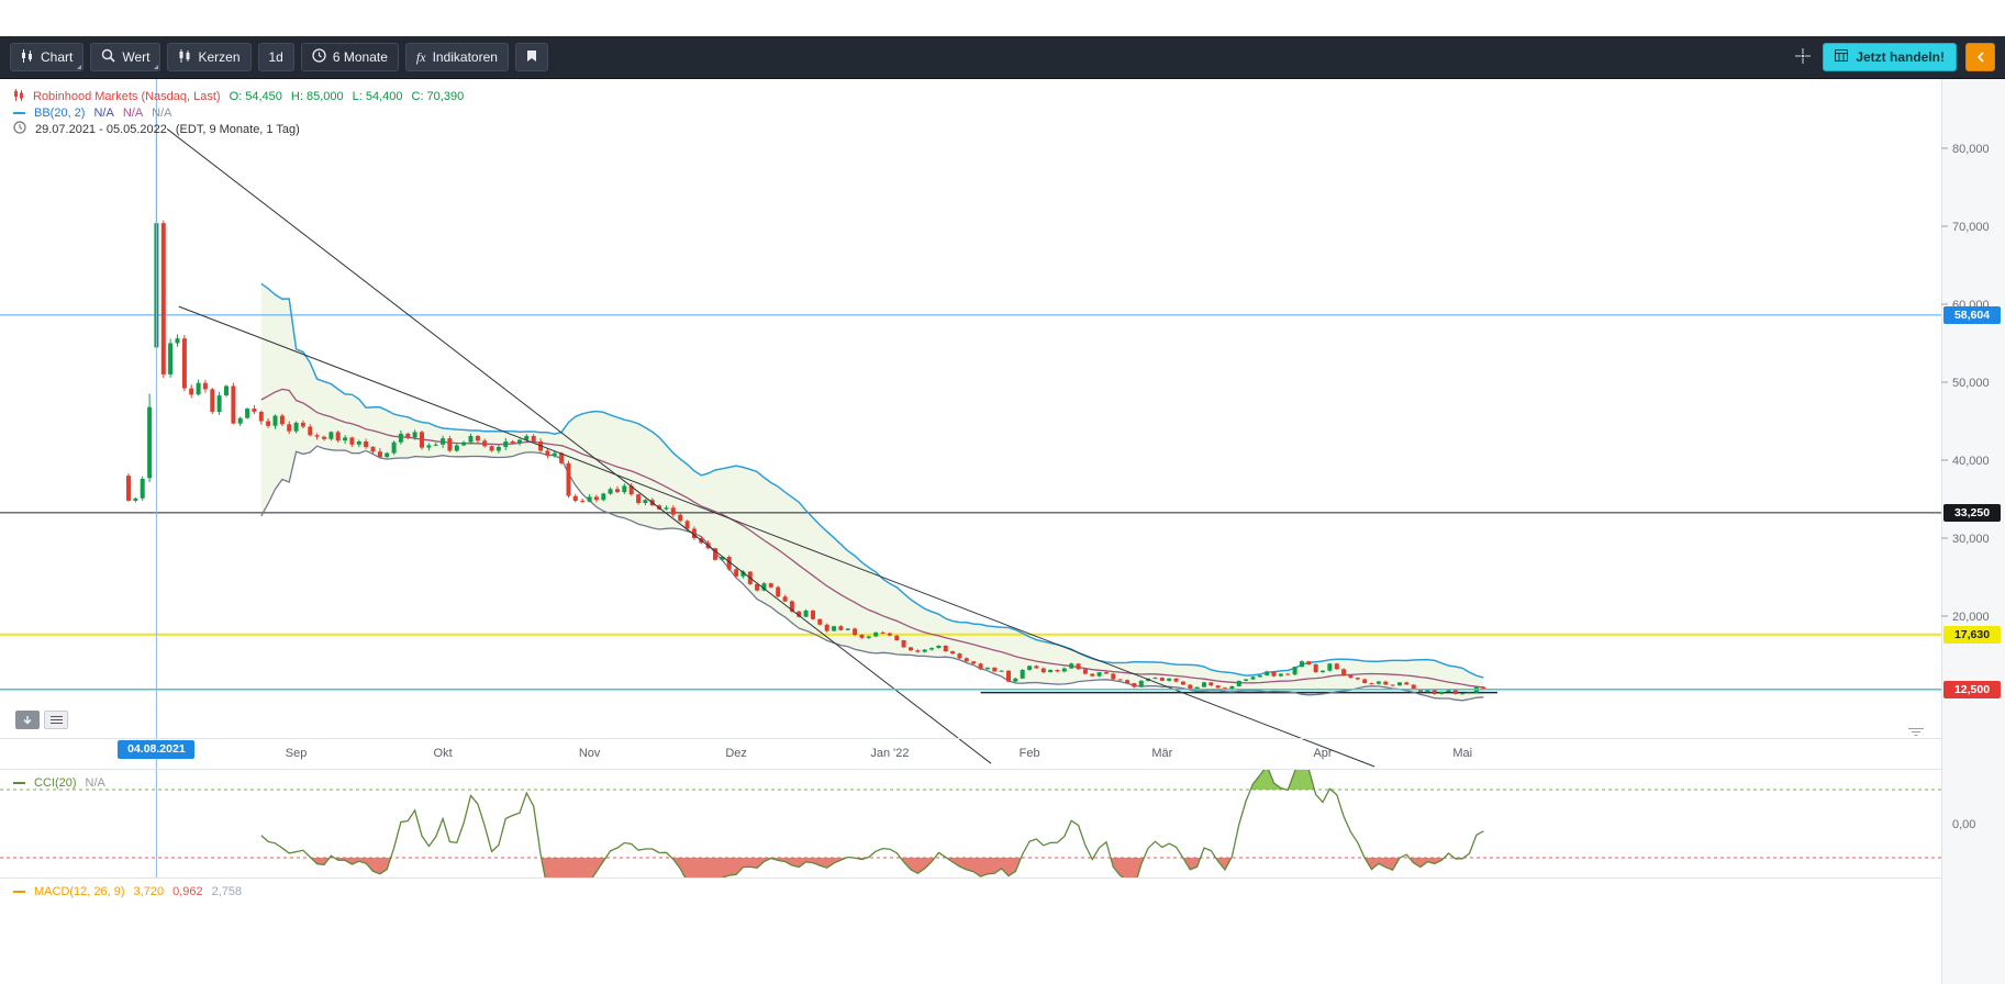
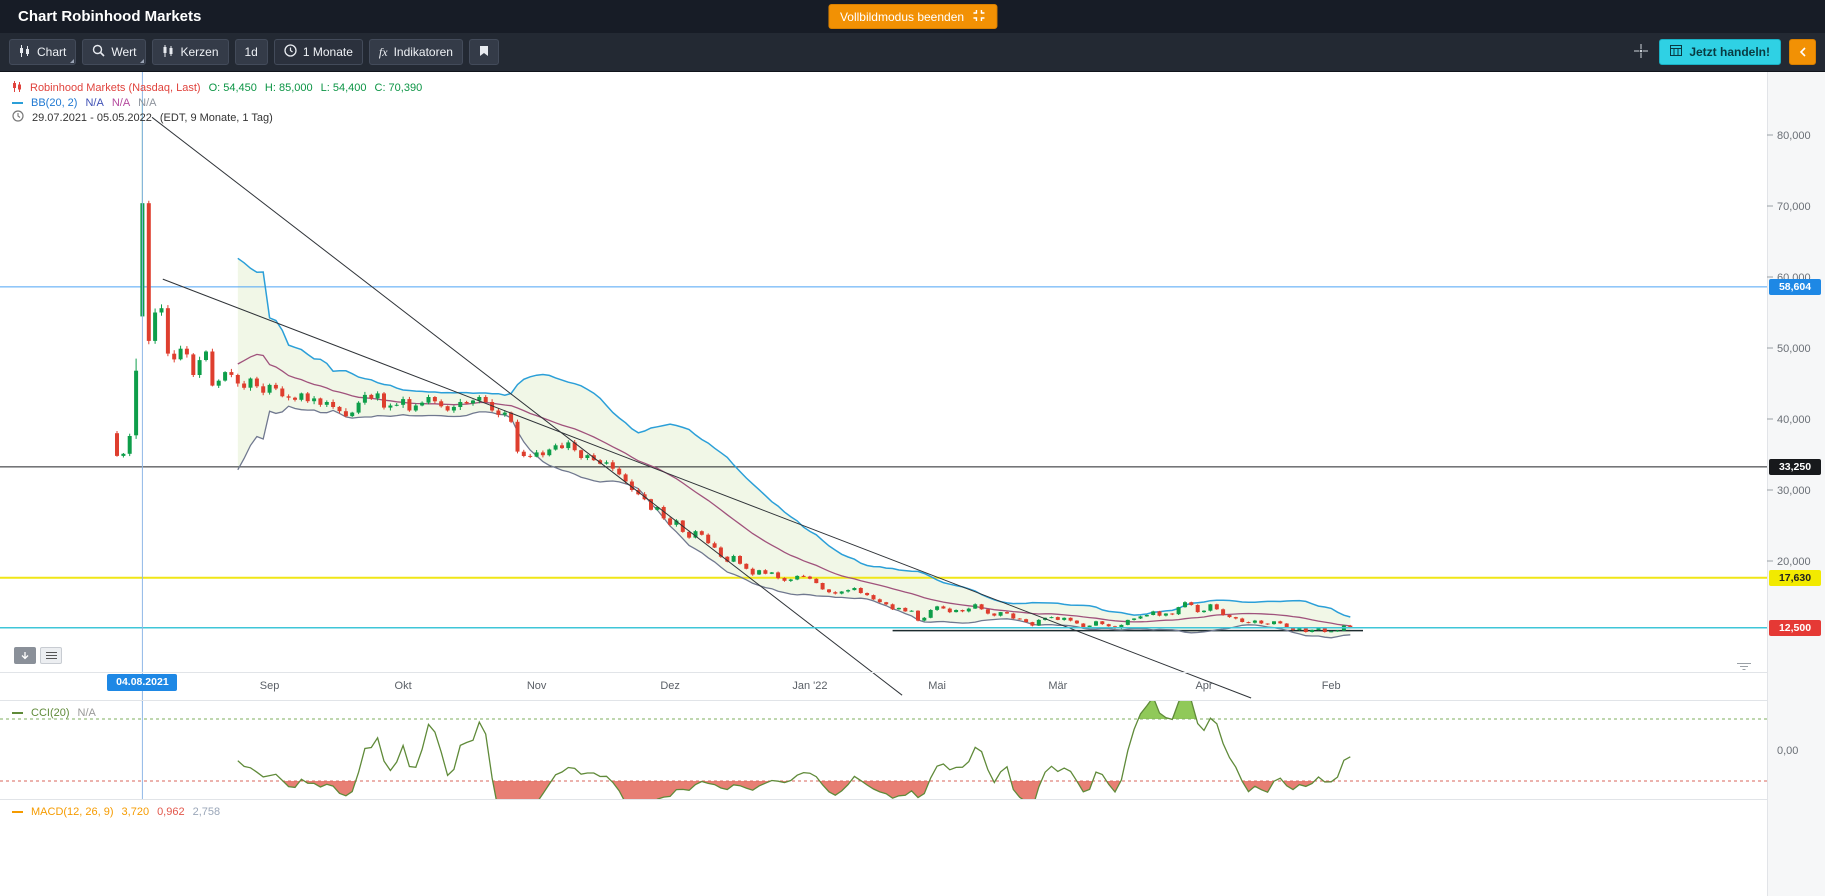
+ Chart Robinhood Markets
+ Vollbildmodus beenden
  Chart
  Wert
  Kerzen
  1d
- 6 Monate
+ 1 Monate
  fx
  Indikatoren
  Jetzt handeln!
  Sep
  Okt
  Nov
  Dez
  Jan '22
- Feb
+ Mai
  Mär
  Apr
- Mai
+ Feb
  80,000
  70,000
  50,000
  40,000
  30,000
  20,000
  0,00
  Robinhood Markets (Nasdaq, Last)
  O: 54,450
  H: 85,000
  L: 54,400
  C: 70,390
  BB(20, 2)
  N/A
  N/A
  N/A
  29.07.2021 - 05.05.2022
  (EDT, 9 Monate, 1 Tag)
  CCI(20)
  N/A
  MACD(12, 26, 9)
  3,720
  0,962
  2,758
  58,604
  33,250
  17,630
  12,500
  04.08.2021
